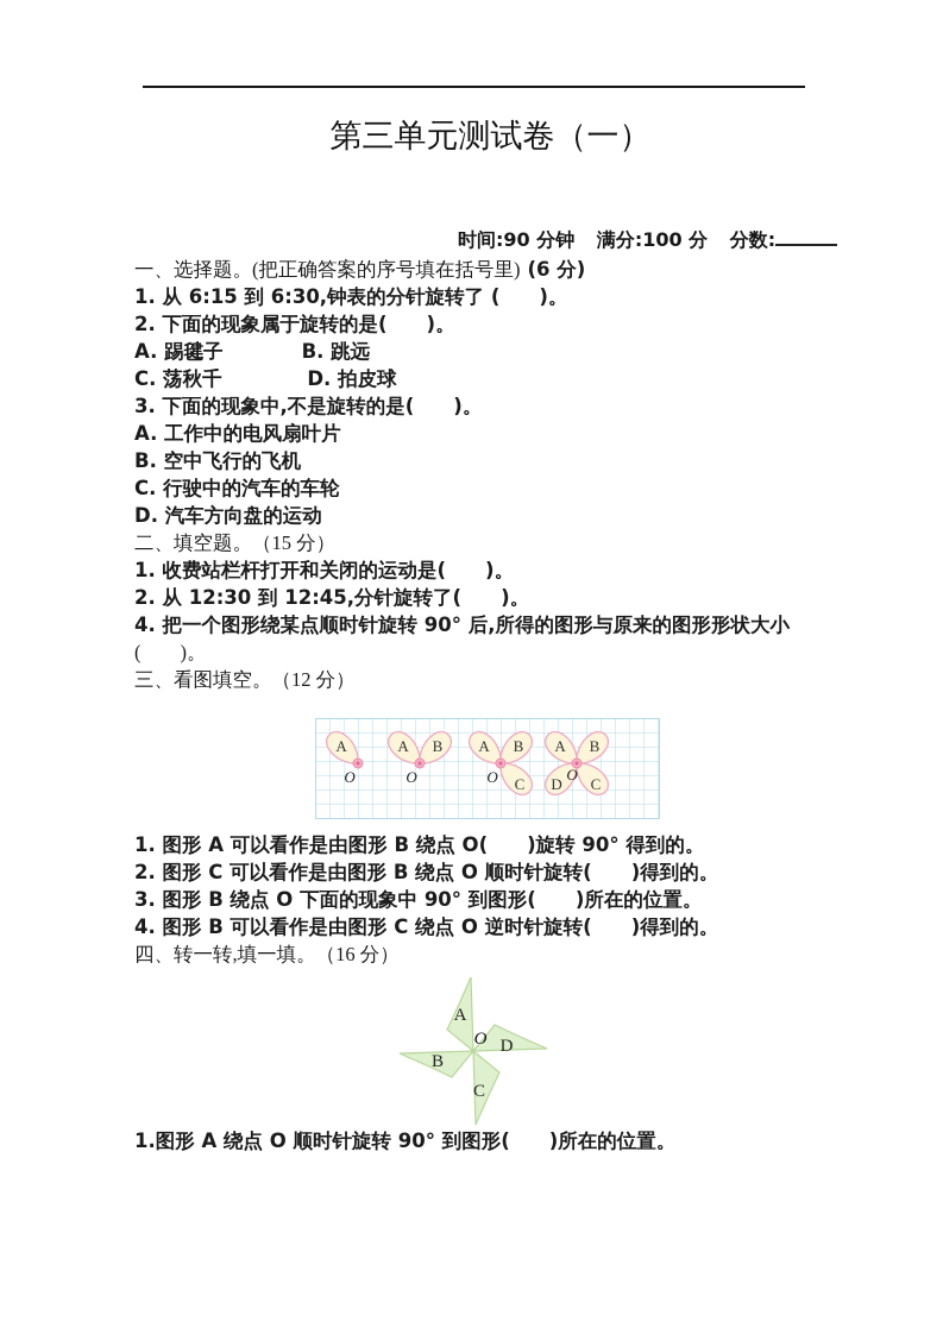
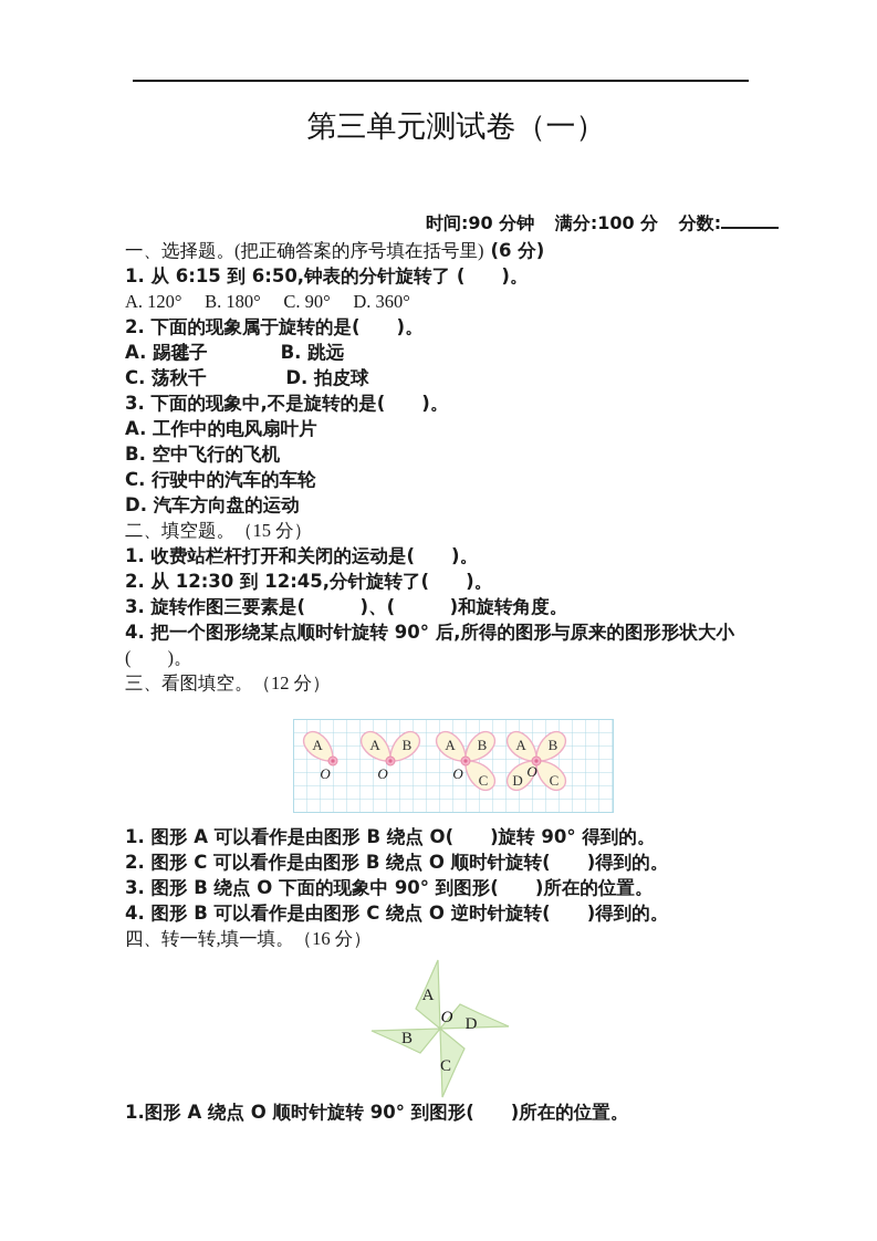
  第三单元测试卷（一）
  时间:90 分钟 满分:100 分 分数:
  一、选择题。(把正确答案的序号填在括号里) (6 分)
- 1. 从 6:15 到 6:30,钟表的分针旋转了 ( )。
+ 1. 从 6:15 到 6:50,钟表的分针旋转了 ( )。
+ A. 120° B. 180° C. 90° D. 360°
  2. 下面的现象属于旋转的是( )。
  A. 踢毽子 B. 跳远
  C. 荡秋千 D. 拍皮球
  3. 下面的现象中,不是旋转的是( )。
  A. 工作中的电风扇叶片
  B. 空中飞行的飞机
  C. 行驶中的汽车的车轮
  D. 汽车方向盘的运动
  二、填空题。（15 分）
  1. 收费站栏杆打开和关闭的运动是( )。
  2. 从 12:30 到 12:45,分针旋转了( )。
+ 3. 旋转作图三要素是( )、( )和旋转角度。
  4. 把一个图形绕某点顺时针旋转 90° 后,所得的图形与原来的图形形状大小
  ( )。
  三、看图填空。（12 分）
  A
  O
  A
  B
  O
  A
  B
  C
  O
  A
  B
  C
  D
  O
  1. 图形 A 可以看作是由图形 B 绕点 O( )旋转 90° 得到的。
  2. 图形 C 可以看作是由图形 B 绕点 O 顺时针旋转( )得到的。
  3. 图形 B 绕点 O 下面的现象中 90° 到图形( )所在的位置。
  4. 图形 B 可以看作是由图形 C 绕点 O 逆时针旋转( )得到的。
  四、转一转,填一填。（16 分）
  A
  B
  C
  D
  O
  1.图形 A 绕点 O 顺时针旋转 90° 到图形( )所在的位置。
